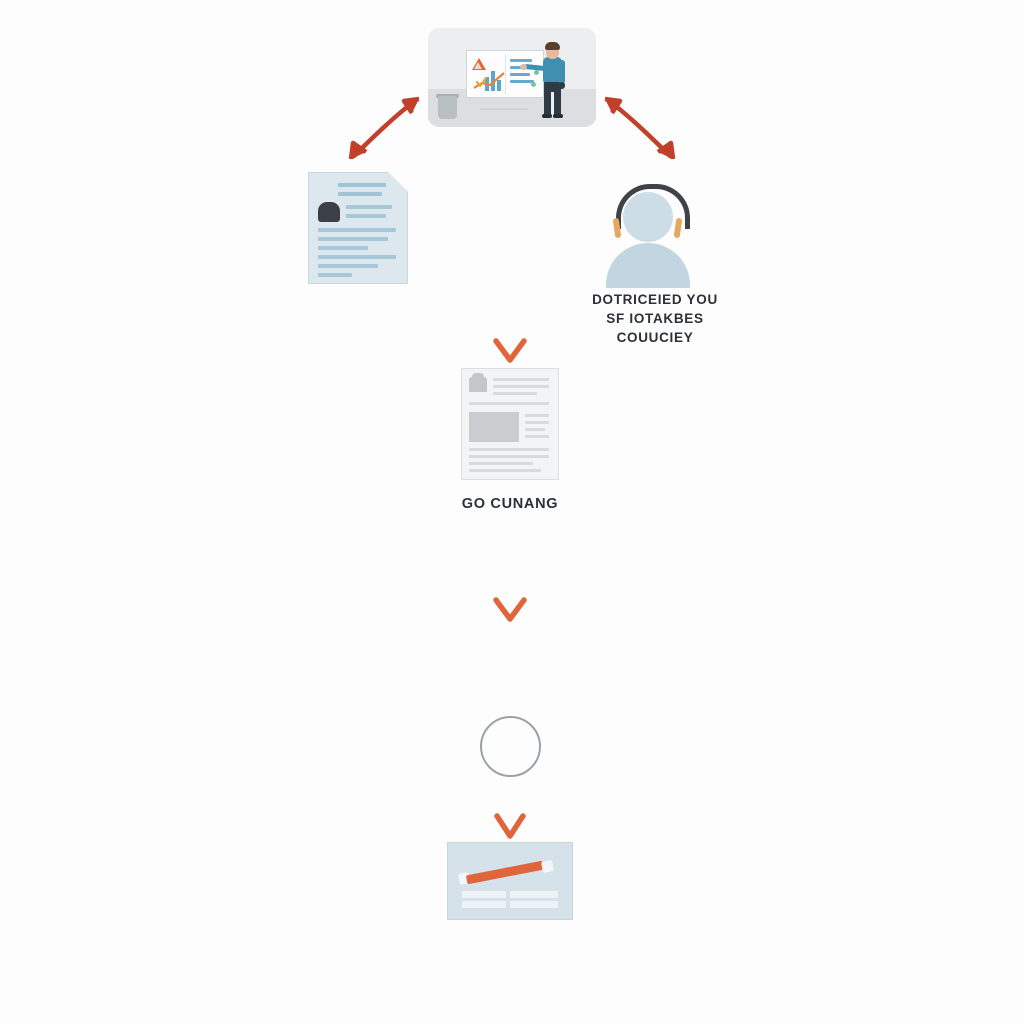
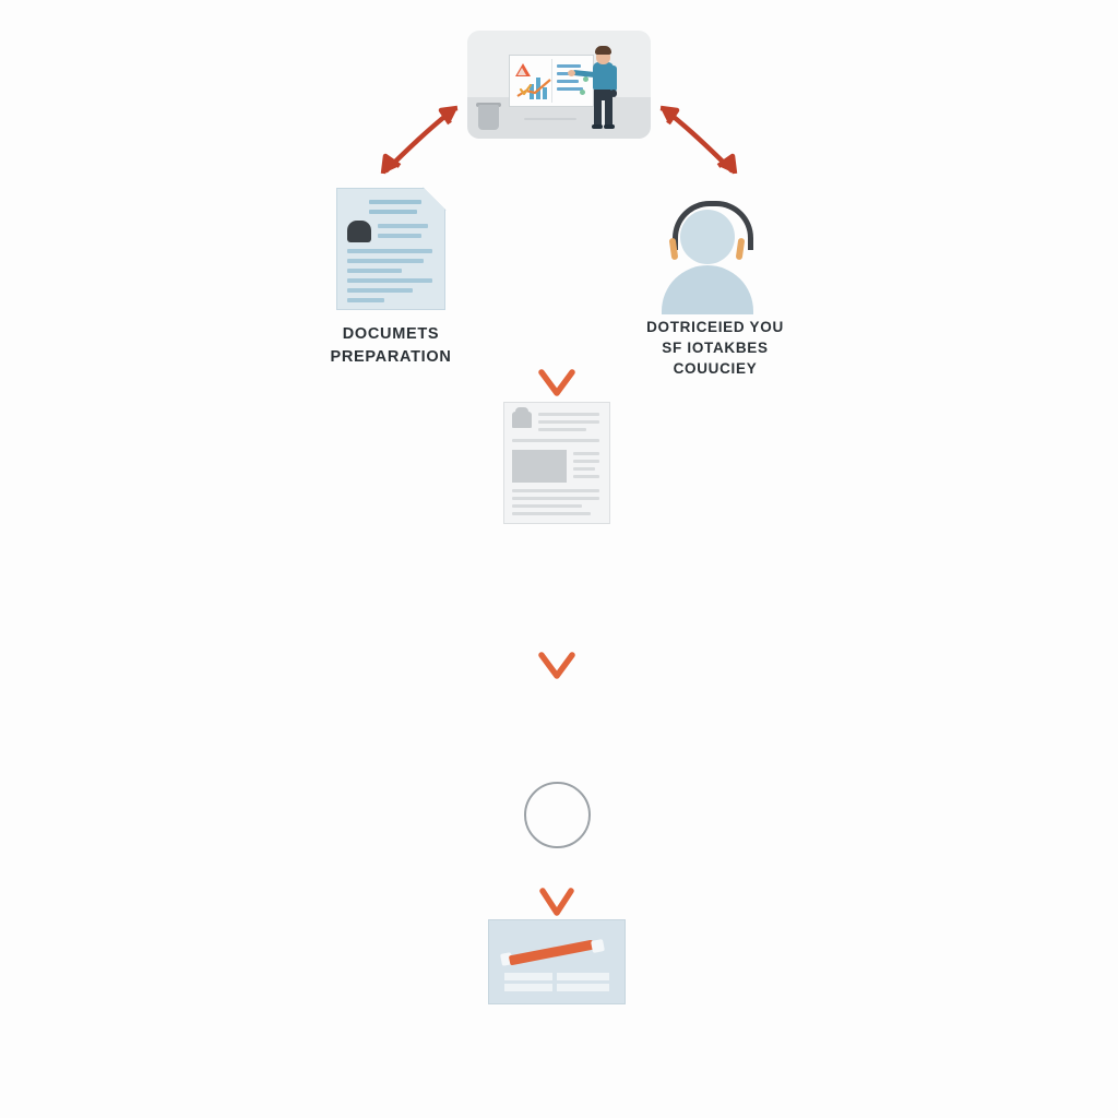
+ DOCUMETS
+ PREPARATION
  DOTRICEIED YOU
  SF IOTAKBES
  COUUCIEY
- GO CUNANG
